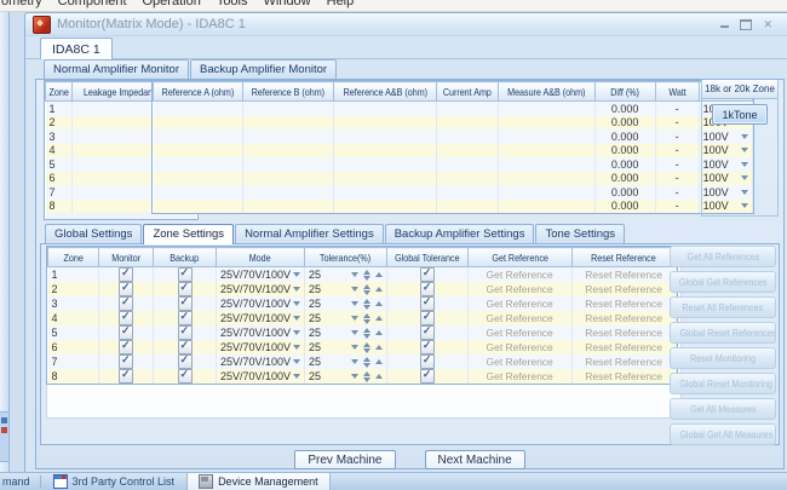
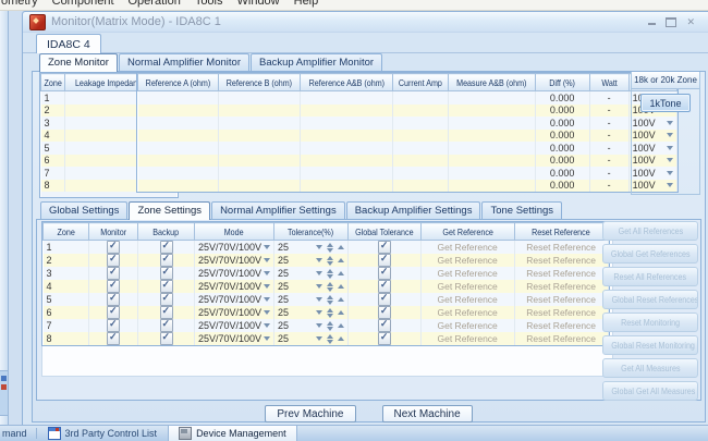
  ometry
  Component
  Operation
  Tools
  Window
  Help
  Monitor(Matrix Mode) - IDA8C 1
  ✕
- IDA8C 1
+ IDA8C 4
+ Zone Monitor
  Normal Amplifier Monitor
  Backup Amplifier Monitor
  1
  2
  3
  4
  5
  6
  7
  8
  Reference A (ohm)	Reference B (ohm)	Reference A&B (ohm)	Current Amp	Measure A&B (ohm)	Diff (%)	Watt
  					0.000	-	1
  					0.000	-	1
  					0.000	-	100V
  					0.000	-	100V
  					0.000	-	100V
  					0.000	-	100V
  					0.000	-	100V
  					0.000	-	100V
  18k or 20k Zone
  1kTone
  Global Settings
  Zone Settings
  Normal Amplifier Settings
  Backup Amplifier Settings
  Tone Settings
  Zone	Monitor	Backup	Mode	Tolerance(%)	Global Tolerance	Get Reference	Reset Reference
  1			25V/70V/100V	25		Get Reference	Reset Reference
  2			25V/70V/100V	25		Get Reference	Reset Reference
  3			25V/70V/100V	25		Get Reference	Reset Reference
  4			25V/70V/100V	25		Get Reference	Reset Reference
  5			25V/70V/100V	25		Get Reference	Reset Reference
  6			25V/70V/100V	25		Get Reference	Reset Reference
  7			25V/70V/100V	25		Get Reference	Reset Reference
  8			25V/70V/100V	25		Get Reference	Reset Reference
  Get All References
  Global Get References
  Reset All References
  Global Reset References
  Reset Monitoring
  Global Reset Monitoring
  Get All Measures
  Global Get All Measures
  Prev Machine
  Next Machine
  mand
  3rd Party Control List
  Device Management
